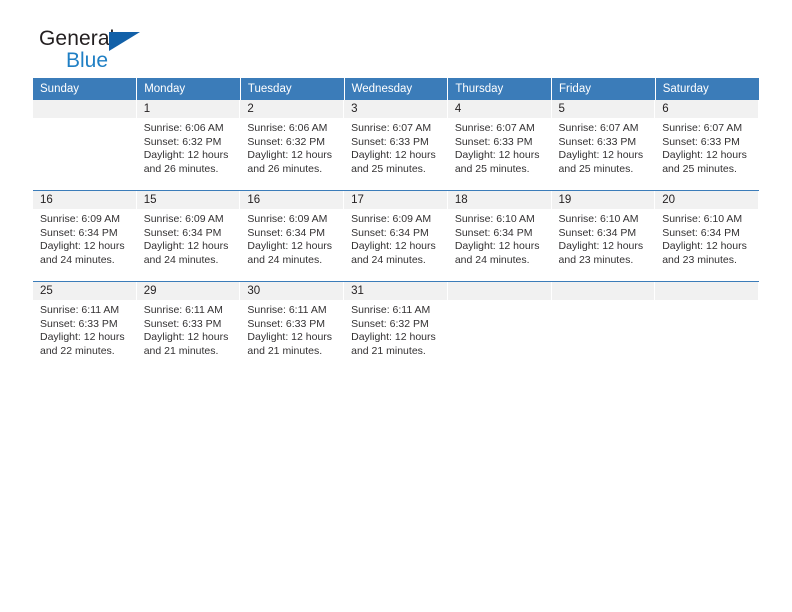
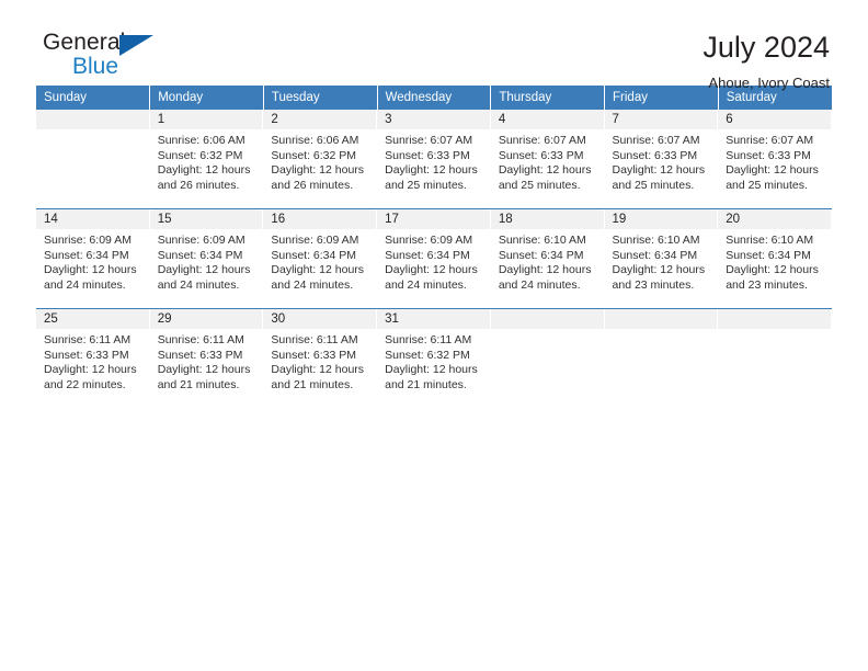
  General
  Blue
+ July 2024
+ Ahoue, Ivory Coast
  Sunday	Monday	Tuesday	Wednesday	Thursday	Friday	Saturday
- 	1Sunrise: 6:06 AMSunset: 6:32 PMDaylight: 12 hoursand 26 minutes.	2Sunrise: 6:06 AMSunset: 6:32 PMDaylight: 12 hoursand 26 minutes.	3Sunrise: 6:07 AMSunset: 6:33 PMDaylight: 12 hoursand 25 minutes.	4Sunrise: 6:07 AMSunset: 6:33 PMDaylight: 12 hoursand 25 minutes.	5Sunrise: 6:07 AMSunset: 6:33 PMDaylight: 12 hoursand 25 minutes.	6Sunrise: 6:07 AMSunset: 6:33 PMDaylight: 12 hoursand 25 minutes.
+ 	1Sunrise: 6:06 AMSunset: 6:32 PMDaylight: 12 hoursand 26 minutes.	2Sunrise: 6:06 AMSunset: 6:32 PMDaylight: 12 hoursand 26 minutes.	3Sunrise: 6:07 AMSunset: 6:33 PMDaylight: 12 hoursand 25 minutes.	4Sunrise: 6:07 AMSunset: 6:33 PMDaylight: 12 hoursand 25 minutes.	7Sunrise: 6:07 AMSunset: 6:33 PMDaylight: 12 hoursand 25 minutes.	6Sunrise: 6:07 AMSunset: 6:33 PMDaylight: 12 hoursand 25 minutes.
- 16Sunrise: 6:09 AMSunset: 6:34 PMDaylight: 12 hoursand 24 minutes.	15Sunrise: 6:09 AMSunset: 6:34 PMDaylight: 12 hoursand 24 minutes.	16Sunrise: 6:09 AMSunset: 6:34 PMDaylight: 12 hoursand 24 minutes.	17Sunrise: 6:09 AMSunset: 6:34 PMDaylight: 12 hoursand 24 minutes.	18Sunrise: 6:10 AMSunset: 6:34 PMDaylight: 12 hoursand 24 minutes.	19Sunrise: 6:10 AMSunset: 6:34 PMDaylight: 12 hoursand 23 minutes.	20Sunrise: 6:10 AMSunset: 6:34 PMDaylight: 12 hoursand 23 minutes.
+ 14Sunrise: 6:09 AMSunset: 6:34 PMDaylight: 12 hoursand 24 minutes.	15Sunrise: 6:09 AMSunset: 6:34 PMDaylight: 12 hoursand 24 minutes.	16Sunrise: 6:09 AMSunset: 6:34 PMDaylight: 12 hoursand 24 minutes.	17Sunrise: 6:09 AMSunset: 6:34 PMDaylight: 12 hoursand 24 minutes.	18Sunrise: 6:10 AMSunset: 6:34 PMDaylight: 12 hoursand 24 minutes.	19Sunrise: 6:10 AMSunset: 6:34 PMDaylight: 12 hoursand 23 minutes.	20Sunrise: 6:10 AMSunset: 6:34 PMDaylight: 12 hoursand 23 minutes.
  25Sunrise: 6:11 AMSunset: 6:33 PMDaylight: 12 hoursand 22 minutes.	29Sunrise: 6:11 AMSunset: 6:33 PMDaylight: 12 hoursand 21 minutes.	30Sunrise: 6:11 AMSunset: 6:33 PMDaylight: 12 hoursand 21 minutes.	31Sunrise: 6:11 AMSunset: 6:32 PMDaylight: 12 hoursand 21 minutes.
